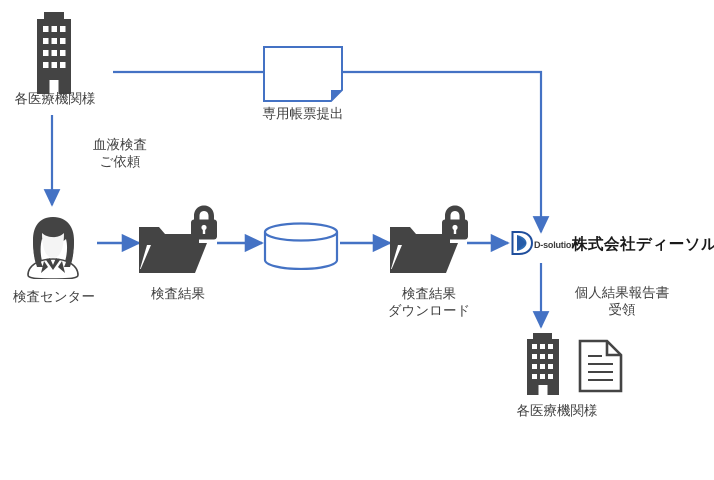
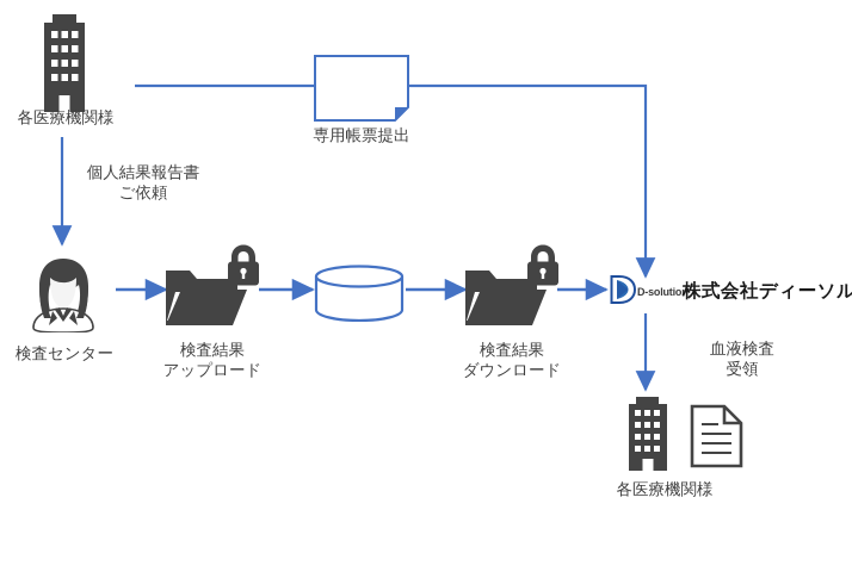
  各医療機関様
  専用帳票提出
- 血液検査
+ 個人結果報告書
  ご依頼
  検査センター
  検査結果
+ アップロード
  検査結果
  ダウンロード
  D-solution
  株式会社ディーソル
- 個人結果報告書
+ 血液検査
  受領
  各医療機関様
